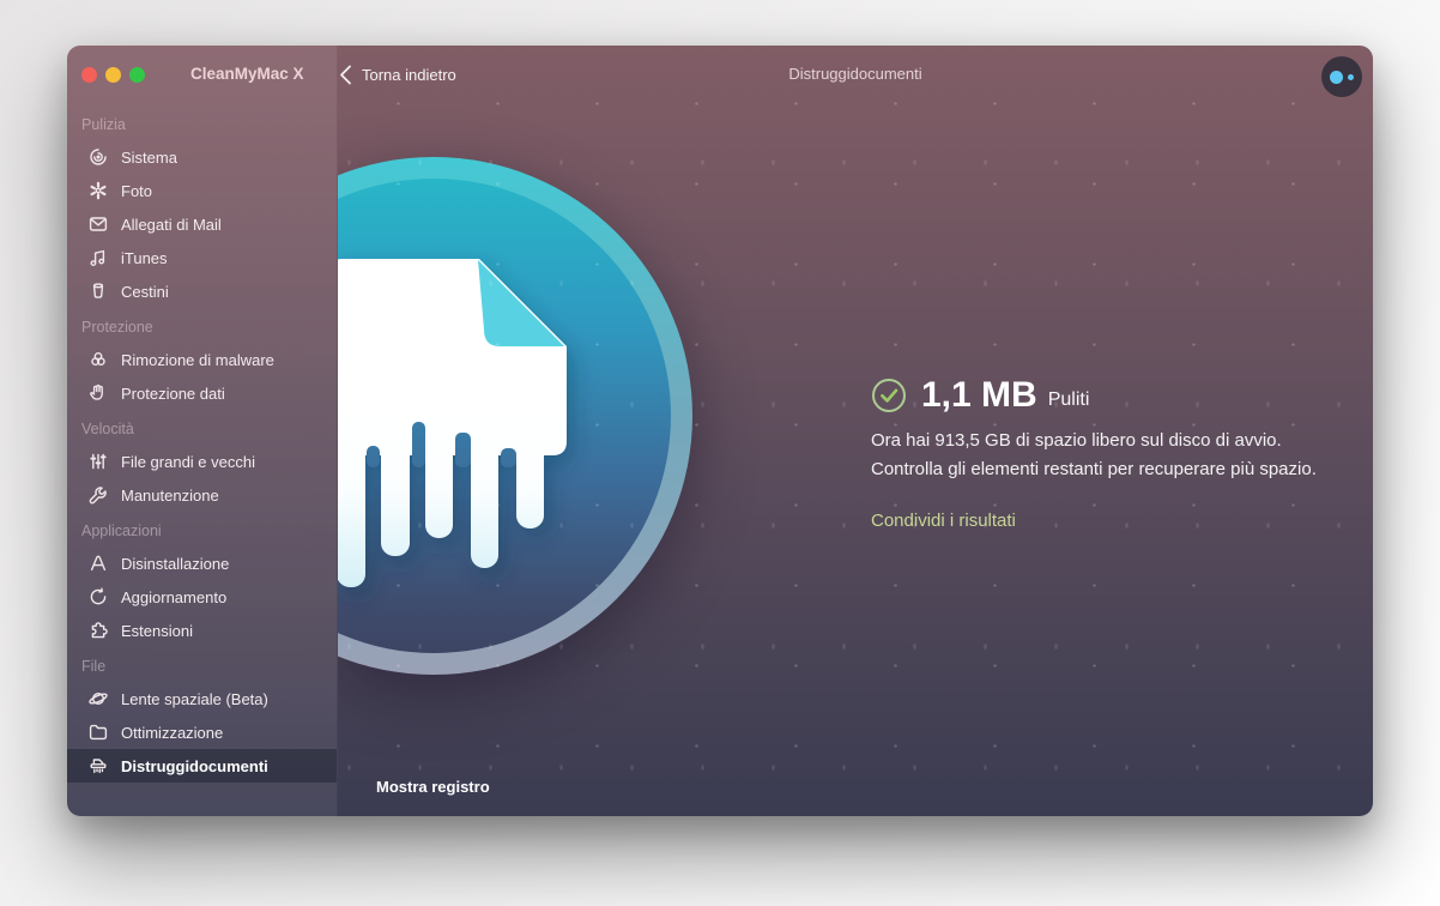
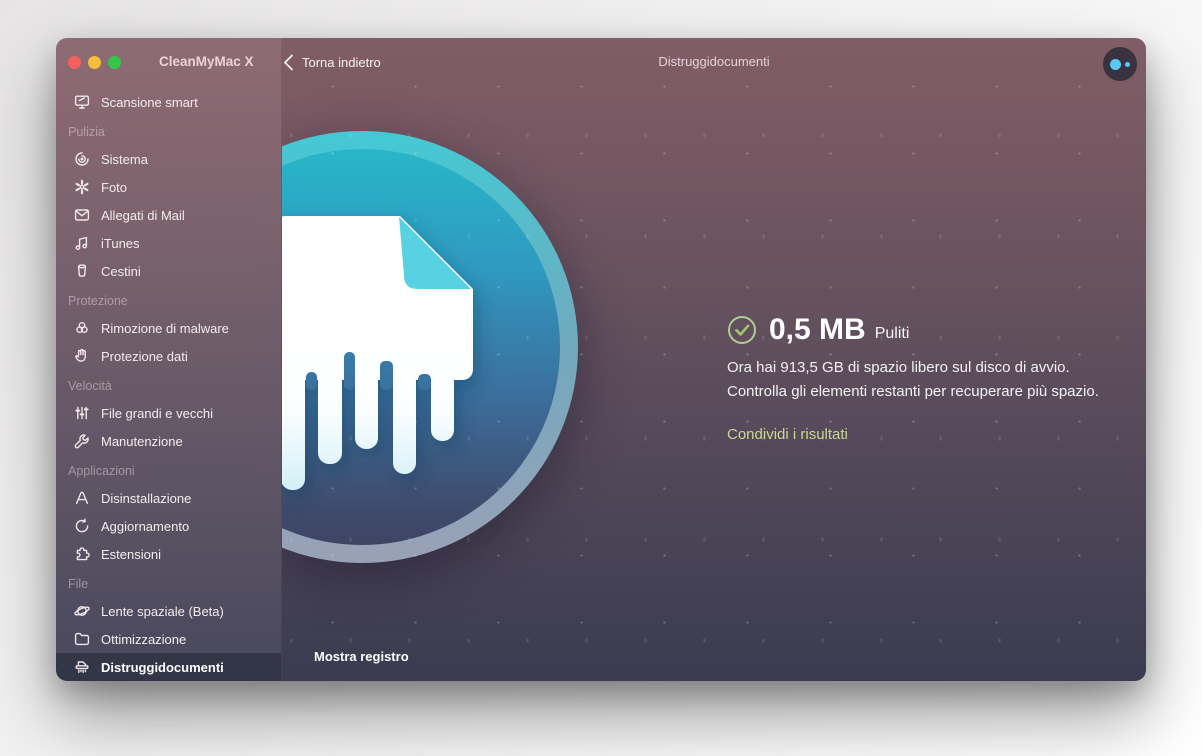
- 1,1 MB
+ 0,5 MB
  Puliti
  Ora hai 913,5 GB di spazio libero sul disco di avvio.
  Controlla gli elementi restanti per recuperare più spazio.
  Condividi i risultati
  Mostra registro
+ Scansione smart
  Pulizia
  Sistema
  Foto
  Allegati di Mail
  iTunes
  Cestini
  Protezione
  Rimozione di malware
  Protezione dati
  Velocità
  File grandi e vecchi
  Manutenzione
  Applicazioni
  Disinstallazione
  Aggiornamento
  Estensioni
  File
  Lente spaziale (Beta)
  Ottimizzazione
  Distruggidocumenti
  CleanMyMac X
  Torna indietro
  Distruggidocumenti
